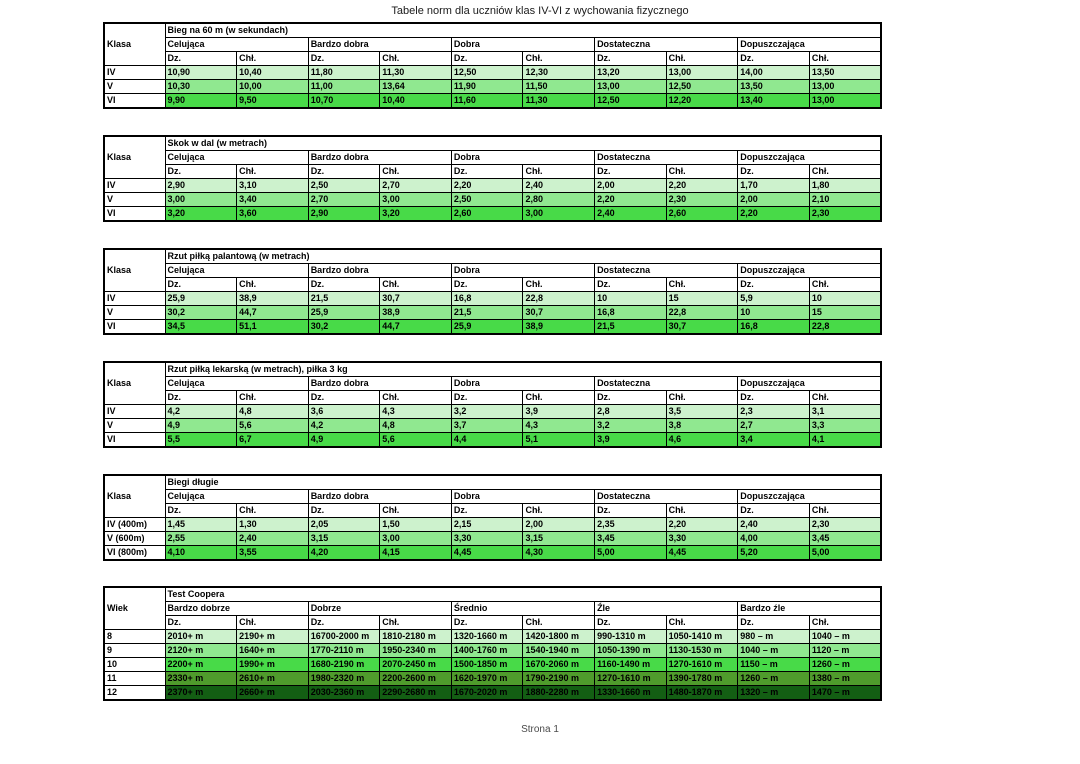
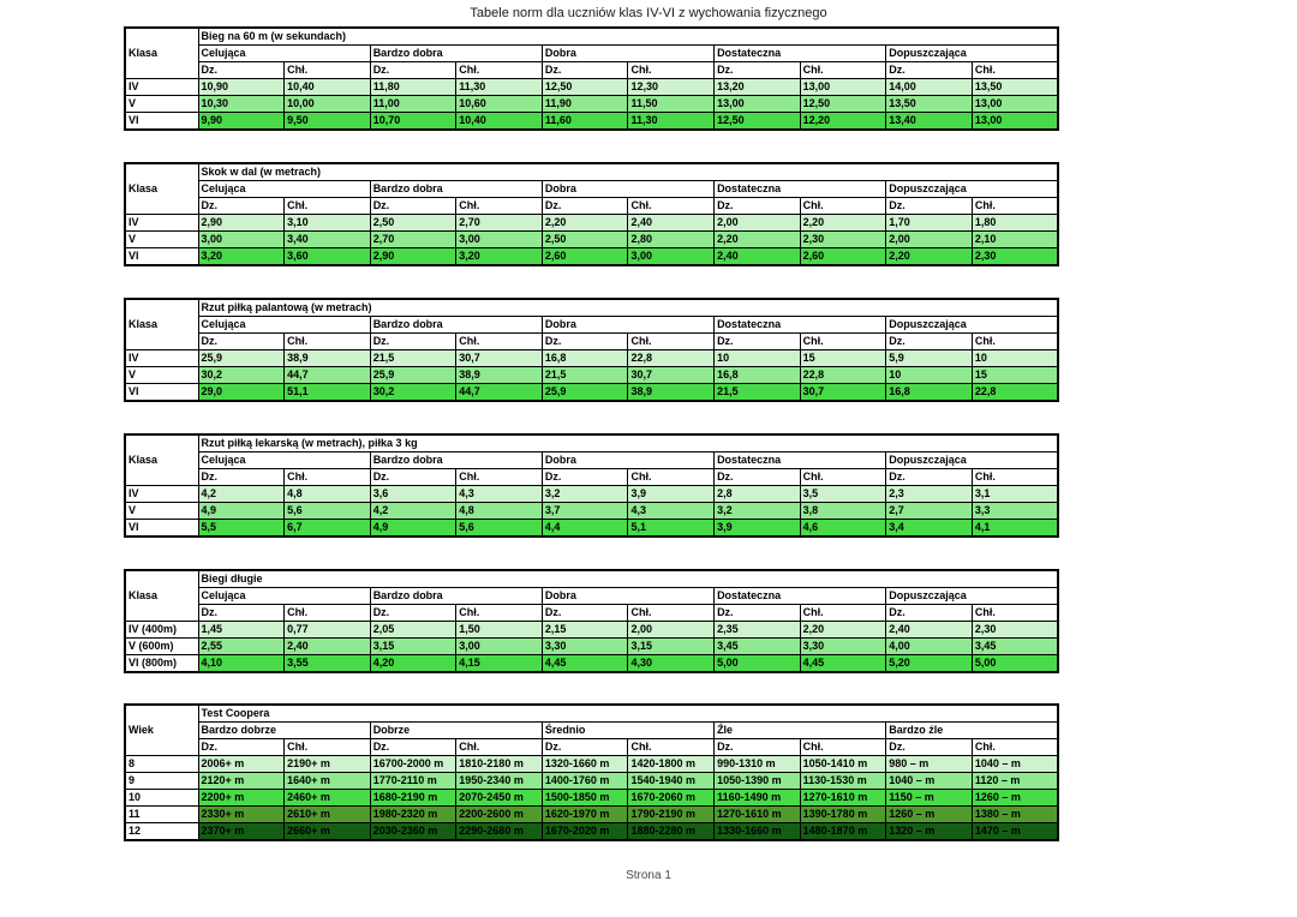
  Tabele norm dla uczniów klas IV-VI z wychowania fizycznego
  Klasa	Bieg na 60 m (w sekundach)
  Celująca	Bardzo dobra	Dobra	Dostateczna	Dopuszczająca
  Dz.	Chł.	Dz.	Chł.	Dz.	Chł.	Dz.	Chł.	Dz.	Chł.
  IV	10,90	10,40	11,80	11,30	12,50	12,30	13,20	13,00	14,00	13,50
- V	10,30	10,00	11,00	13,64	11,90	11,50	13,00	12,50	13,50	13,00
+ V	10,30	10,00	11,00	10,60	11,90	11,50	13,00	12,50	13,50	13,00
  VI	9,90	9,50	10,70	10,40	11,60	11,30	12,50	12,20	13,40	13,00
  Klasa	Skok w dal (w metrach)
  Celująca	Bardzo dobra	Dobra	Dostateczna	Dopuszczająca
  Dz.	Chł.	Dz.	Chł.	Dz.	Chł.	Dz.	Chł.	Dz.	Chł.
  IV	2,90	3,10	2,50	2,70	2,20	2,40	2,00	2,20	1,70	1,80
  V	3,00	3,40	2,70	3,00	2,50	2,80	2,20	2,30	2,00	2,10
  VI	3,20	3,60	2,90	3,20	2,60	3,00	2,40	2,60	2,20	2,30
  Klasa	Rzut piłką palantową (w metrach)
  Celująca	Bardzo dobra	Dobra	Dostateczna	Dopuszczająca
  Dz.	Chł.	Dz.	Chł.	Dz.	Chł.	Dz.	Chł.	Dz.	Chł.
  IV	25,9	38,9	21,5	30,7	16,8	22,8	10	15	5,9	10
  V	30,2	44,7	25,9	38,9	21,5	30,7	16,8	22,8	10	15
- VI	34,5	51,1	30,2	44,7	25,9	38,9	21,5	30,7	16,8	22,8
+ VI	29,0	51,1	30,2	44,7	25,9	38,9	21,5	30,7	16,8	22,8
  Klasa	Rzut piłką lekarską (w metrach), piłka 3 kg
  Celująca	Bardzo dobra	Dobra	Dostateczna	Dopuszczająca
  Dz.	Chł.	Dz.	Chł.	Dz.	Chł.	Dz.	Chł.	Dz.	Chł.
  IV	4,2	4,8	3,6	4,3	3,2	3,9	2,8	3,5	2,3	3,1
  V	4,9	5,6	4,2	4,8	3,7	4,3	3,2	3,8	2,7	3,3
  VI	5,5	6,7	4,9	5,6	4,4	5,1	3,9	4,6	3,4	4,1
  Klasa	Biegi długie
  Celująca	Bardzo dobra	Dobra	Dostateczna	Dopuszczająca
  Dz.	Chł.	Dz.	Chł.	Dz.	Chł.	Dz.	Chł.	Dz.	Chł.
- IV (400m)	1,45	1,30	2,05	1,50	2,15	2,00	2,35	2,20	2,40	2,30
+ IV (400m)	1,45	0,77	2,05	1,50	2,15	2,00	2,35	2,20	2,40	2,30
  V (600m)	2,55	2,40	3,15	3,00	3,30	3,15	3,45	3,30	4,00	3,45
  VI (800m)	4,10	3,55	4,20	4,15	4,45	4,30	5,00	4,45	5,20	5,00
  Wiek	Test Coopera
  Bardzo dobrze	Dobrze	Średnio	Źle	Bardzo źle
  Dz.	Chł.	Dz.	Chł.	Dz.	Chł.	Dz.	Chł.	Dz.	Chł.
- 8	2010+ m	2190+ m	16700-2000 m	1810-2180 m	1320-1660 m	1420-1800 m	990-1310 m	1050-1410 m	980 – m	1040 – m
+ 8	2006+ m	2190+ m	16700-2000 m	1810-2180 m	1320-1660 m	1420-1800 m	990-1310 m	1050-1410 m	980 – m	1040 – m
  9	2120+ m	1640+ m	1770-2110 m	1950-2340 m	1400-1760 m	1540-1940 m	1050-1390 m	1130-1530 m	1040 – m	1120 – m
- 10	2200+ m	1990+ m	1680-2190 m	2070-2450 m	1500-1850 m	1670-2060 m	1160-1490 m	1270-1610 m	1150 – m	1260 – m
+ 10	2200+ m	2460+ m	1680-2190 m	2070-2450 m	1500-1850 m	1670-2060 m	1160-1490 m	1270-1610 m	1150 – m	1260 – m
  11	2330+ m	2610+ m	1980-2320 m	2200-2600 m	1620-1970 m	1790-2190 m	1270-1610 m	1390-1780 m	1260 – m	1380 – m
  12	2370+ m	2660+ m	2030-2360 m	2290-2680 m	1670-2020 m	1880-2280 m	1330-1660 m	1480-1870 m	1320 – m	1470 – m
  Strona 1
